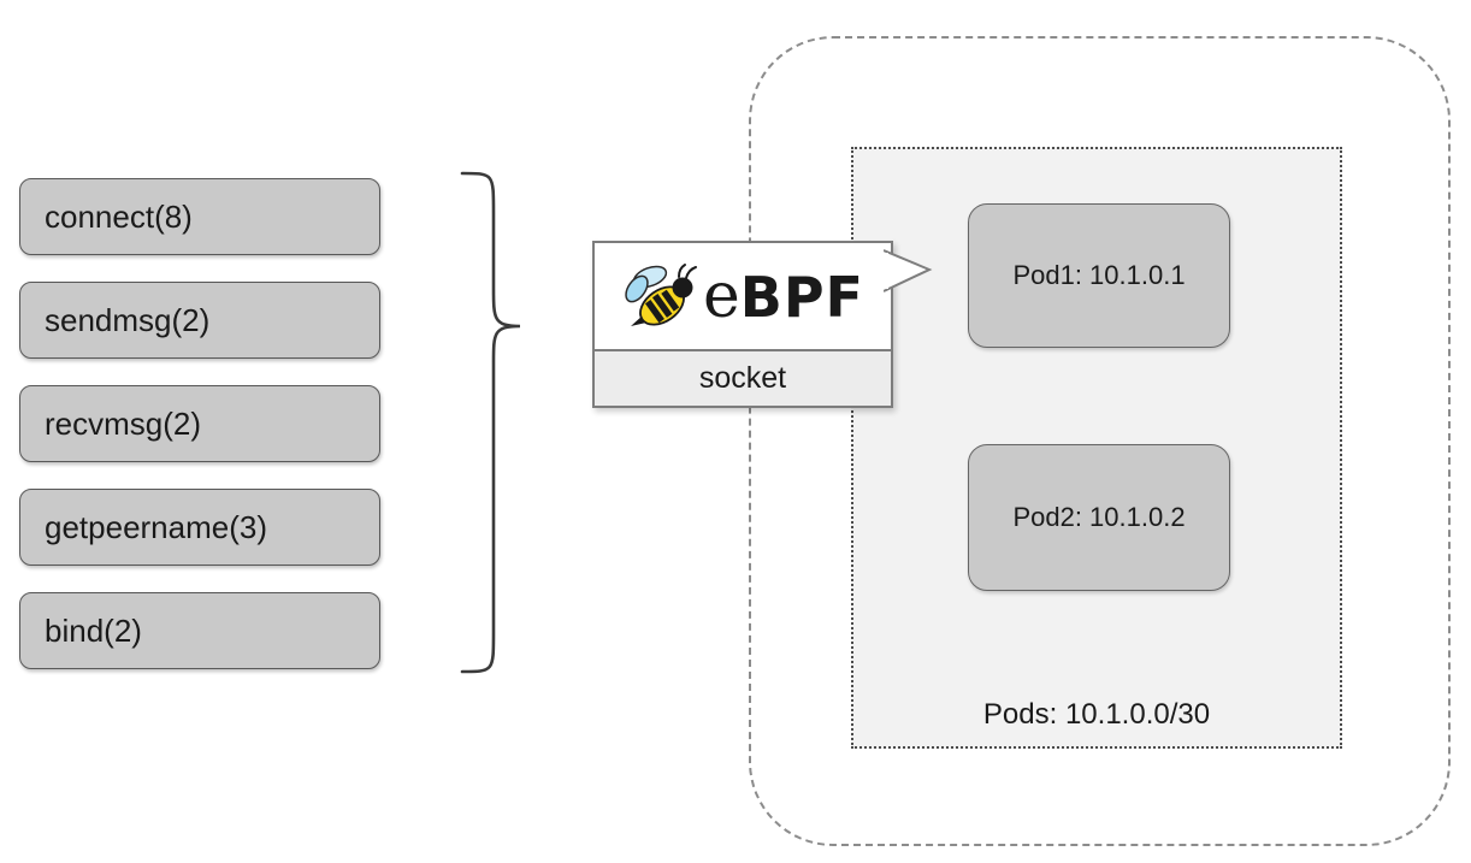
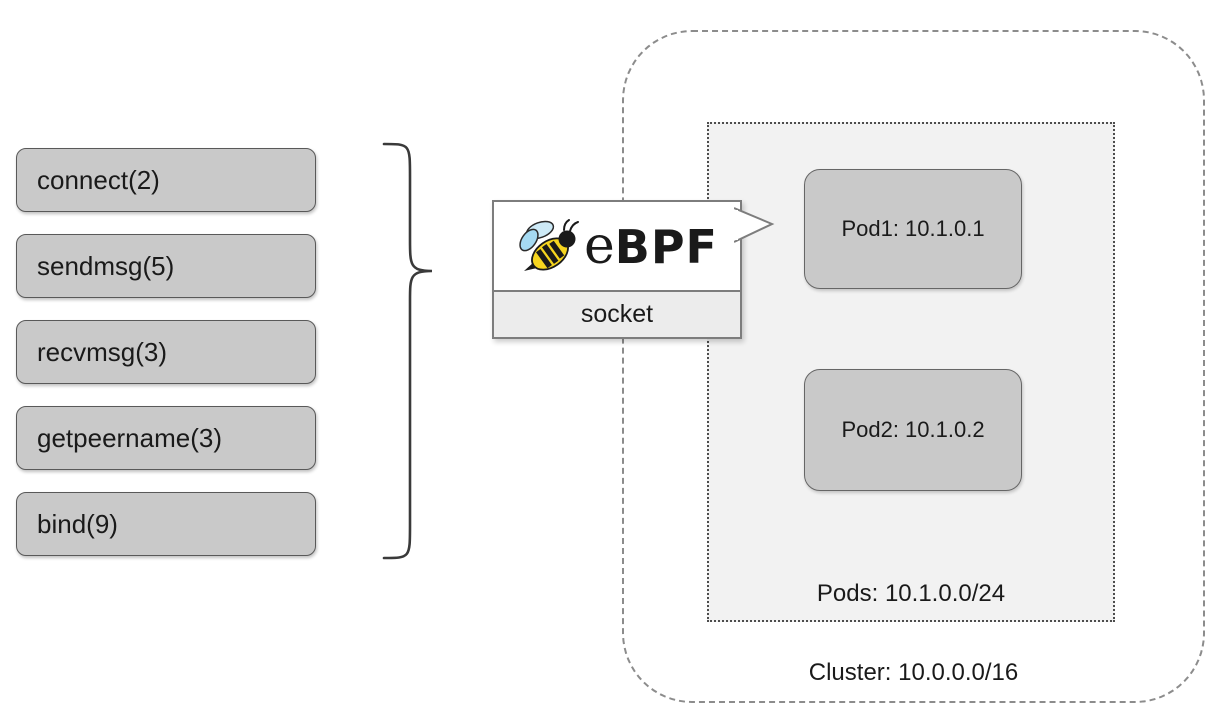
- connect(8)
+ connect(2)
- sendmsg(2)
+ sendmsg(5)
- recvmsg(2)
+ recvmsg(3)
  getpeername(3)
- bind(2)
+ bind(9)
  Pod1: 10.1.0.1
  Pod2: 10.1.0.2
- Pods: 10.1.0.0/30
+ Pods: 10.1.0.0/24
+ Cluster: 10.0.0.0/16
  e
  BPF
  socket
